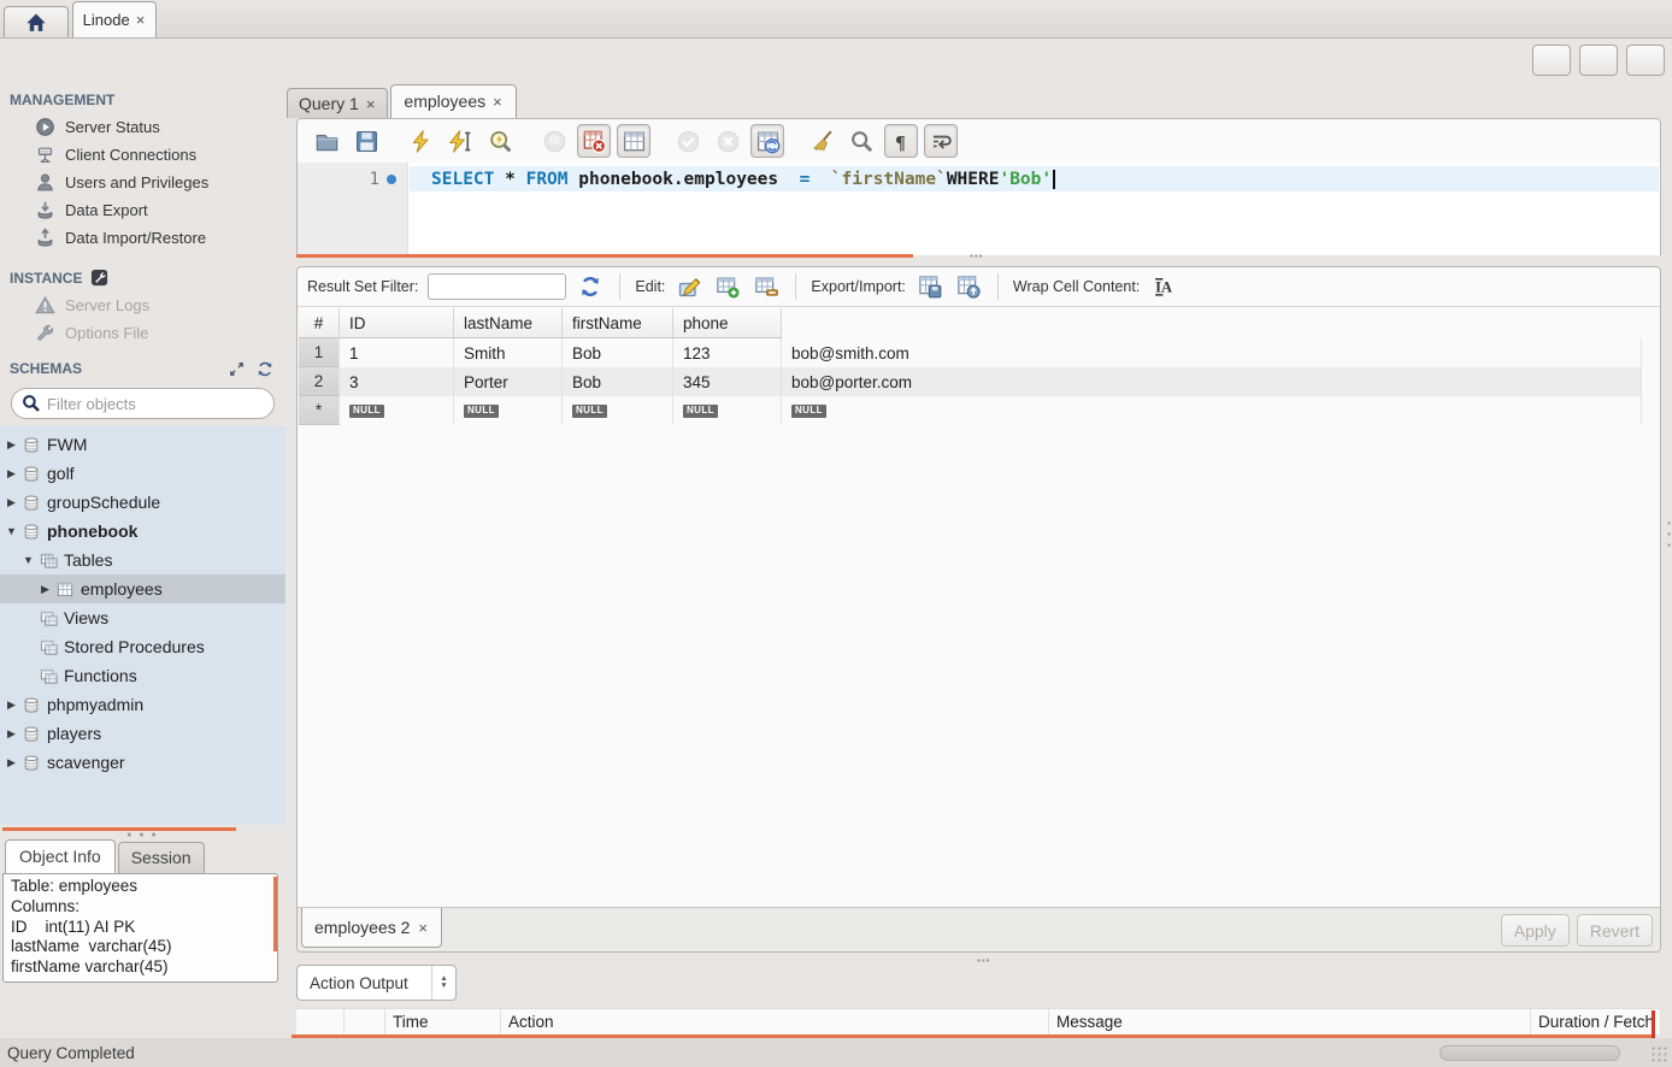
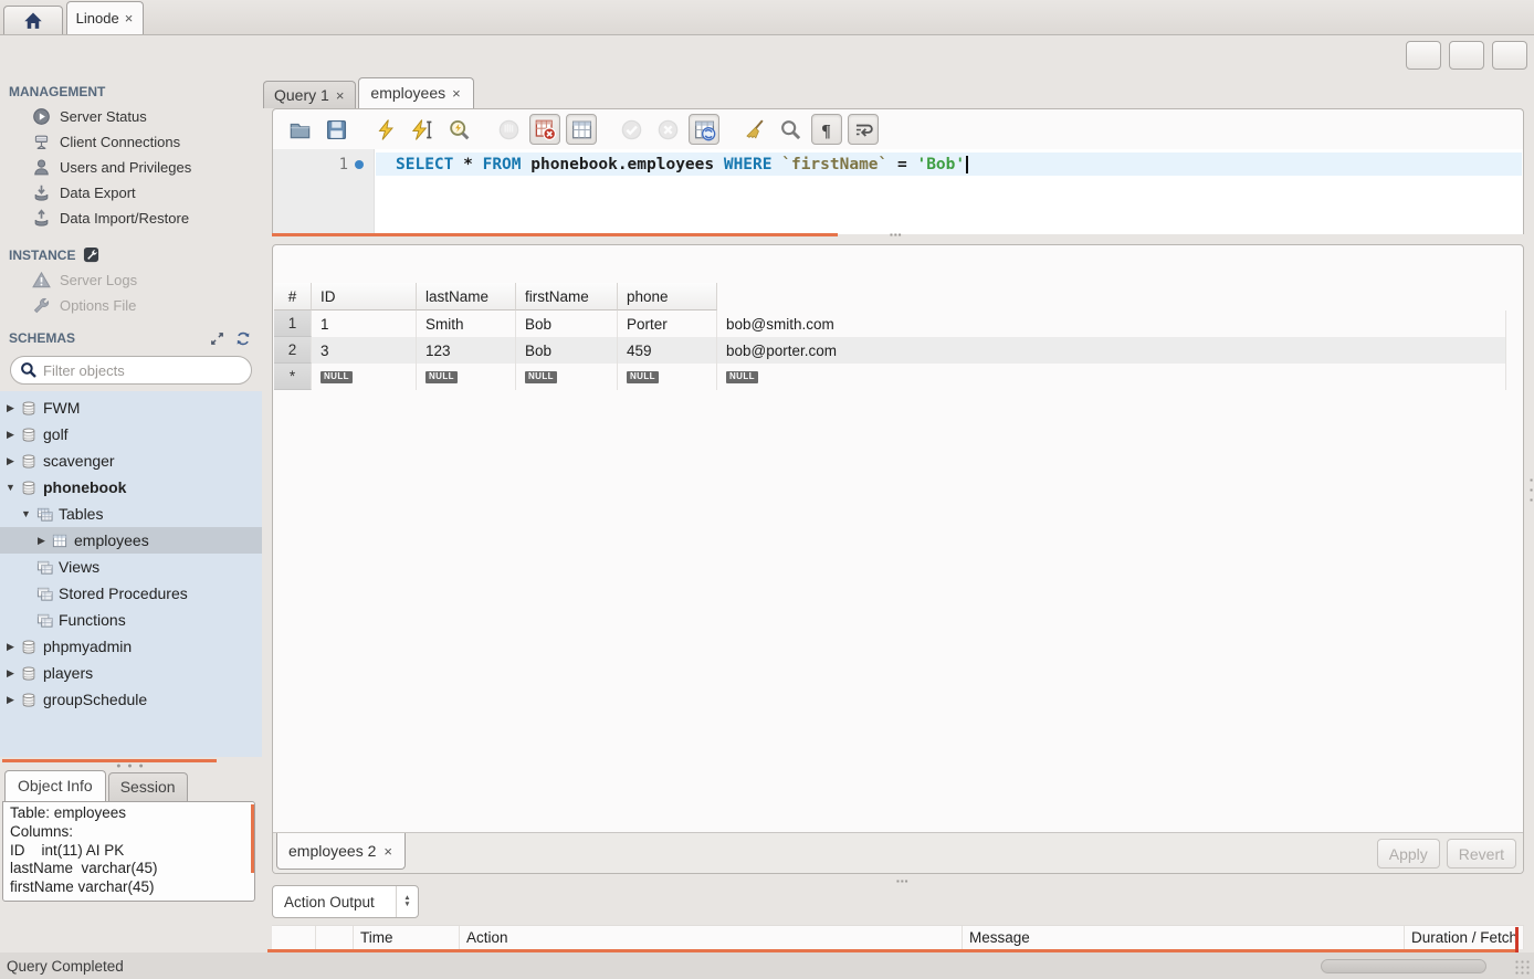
  Linode
  ×
  MANAGEMENT
  Server Status
  Client Connections
  Users and Privileges
  Data Export
  Data Import/Restore
  INSTANCE
  Server Logs
  Options File
  SCHEMAS
  Filter objects
  ▶
  FWM
  ▶
  golf
  ▶
- groupSchedule
+ scavenger
  ▼
  phonebook
  ▼
  Tables
  ▶
  employees
  Views
  Stored Procedures
  Functions
  ▶
  phpmyadmin
  ▶
  players
  ▶
- scavenger
+ groupSchedule
  Object Info
  Session
  Table: employees
  Columns:
  ID int(11) AI PK
  lastName varchar(45)
  firstName varchar(45)
  Query 1
  ×
  employees
  ×
  ¶
  1
  SELECT
  *
  FROM
  phonebook.employees
- =
+ WHERE
  `firstName`
- WHERE
+ =
  'Bob'
  ▪▪▪
- Result Set Filter:
- Edit:
- Export/Import:
- Wrap Cell Content:
- IA
  #
  ID
  lastName
  firstName
  phone
  1
  1
  Smith
  Bob
- 123
+ Porter
  bob@smith.com
  2
  3
- Porter
+ 123
  Bob
- 345
+ 459
  bob@porter.com
  *
  NULL
  NULL
  NULL
  NULL
  NULL
  employees 2
  ×
  Apply
  Revert
  ▪▪▪
  Action Output
  Time
  Action
  Message
  Duration / Fetch
  Query Completed
  ▪
  ▪
  ▪
